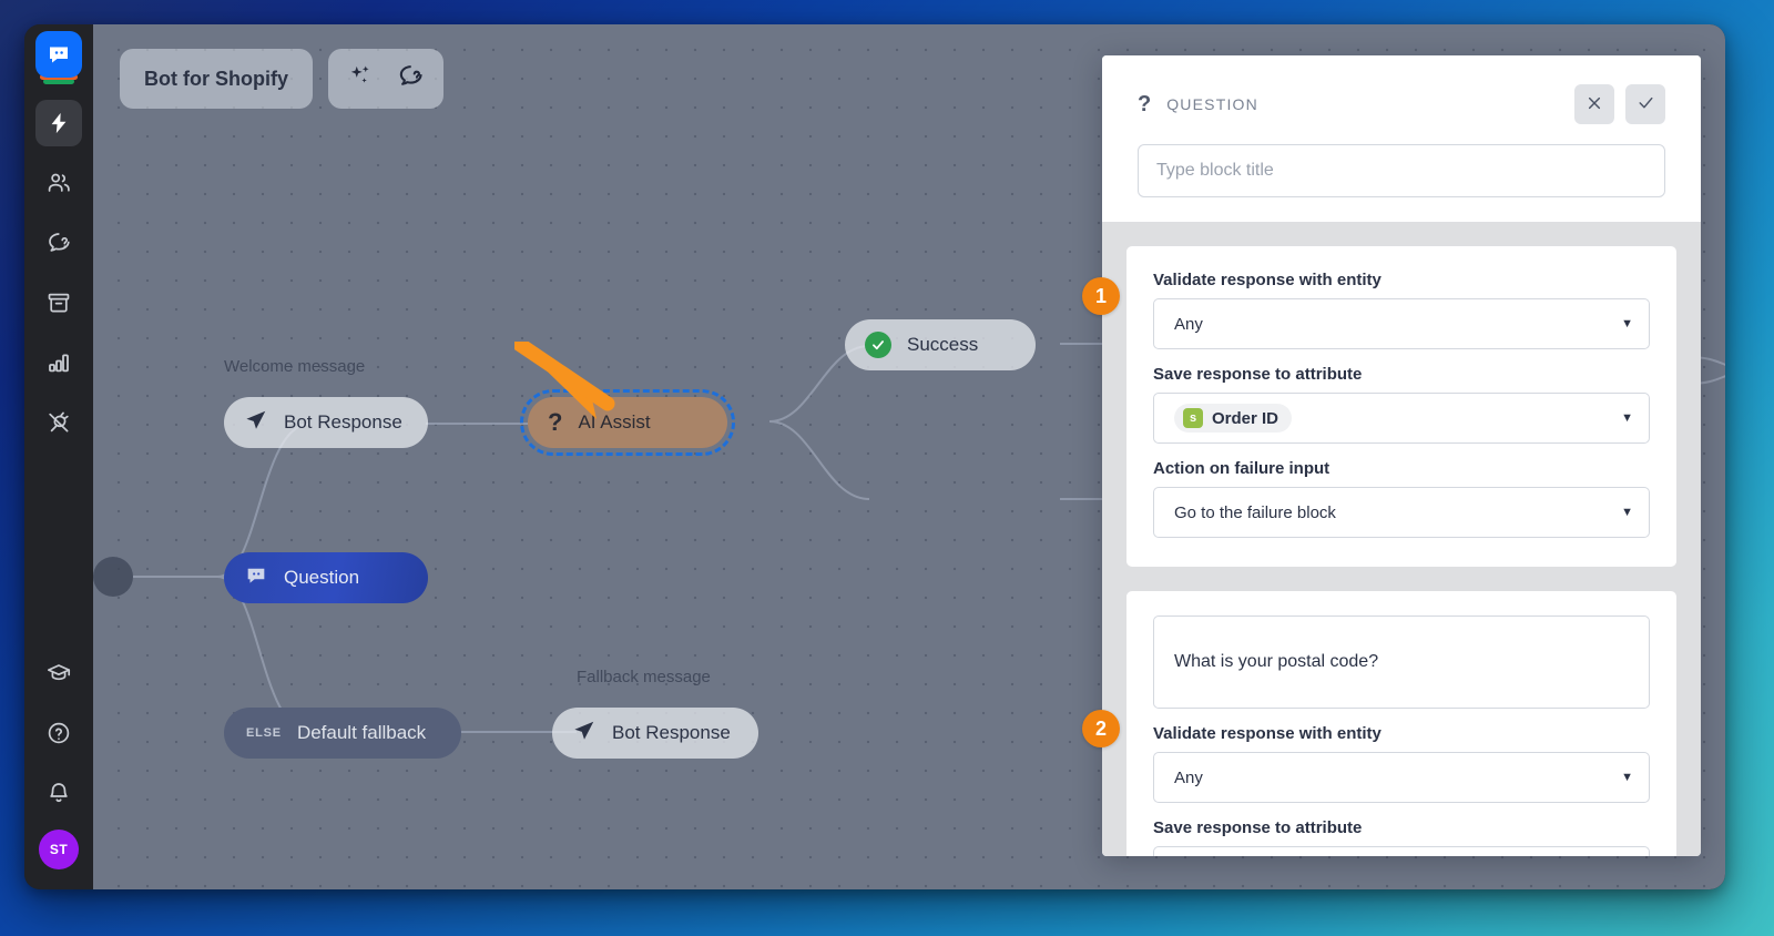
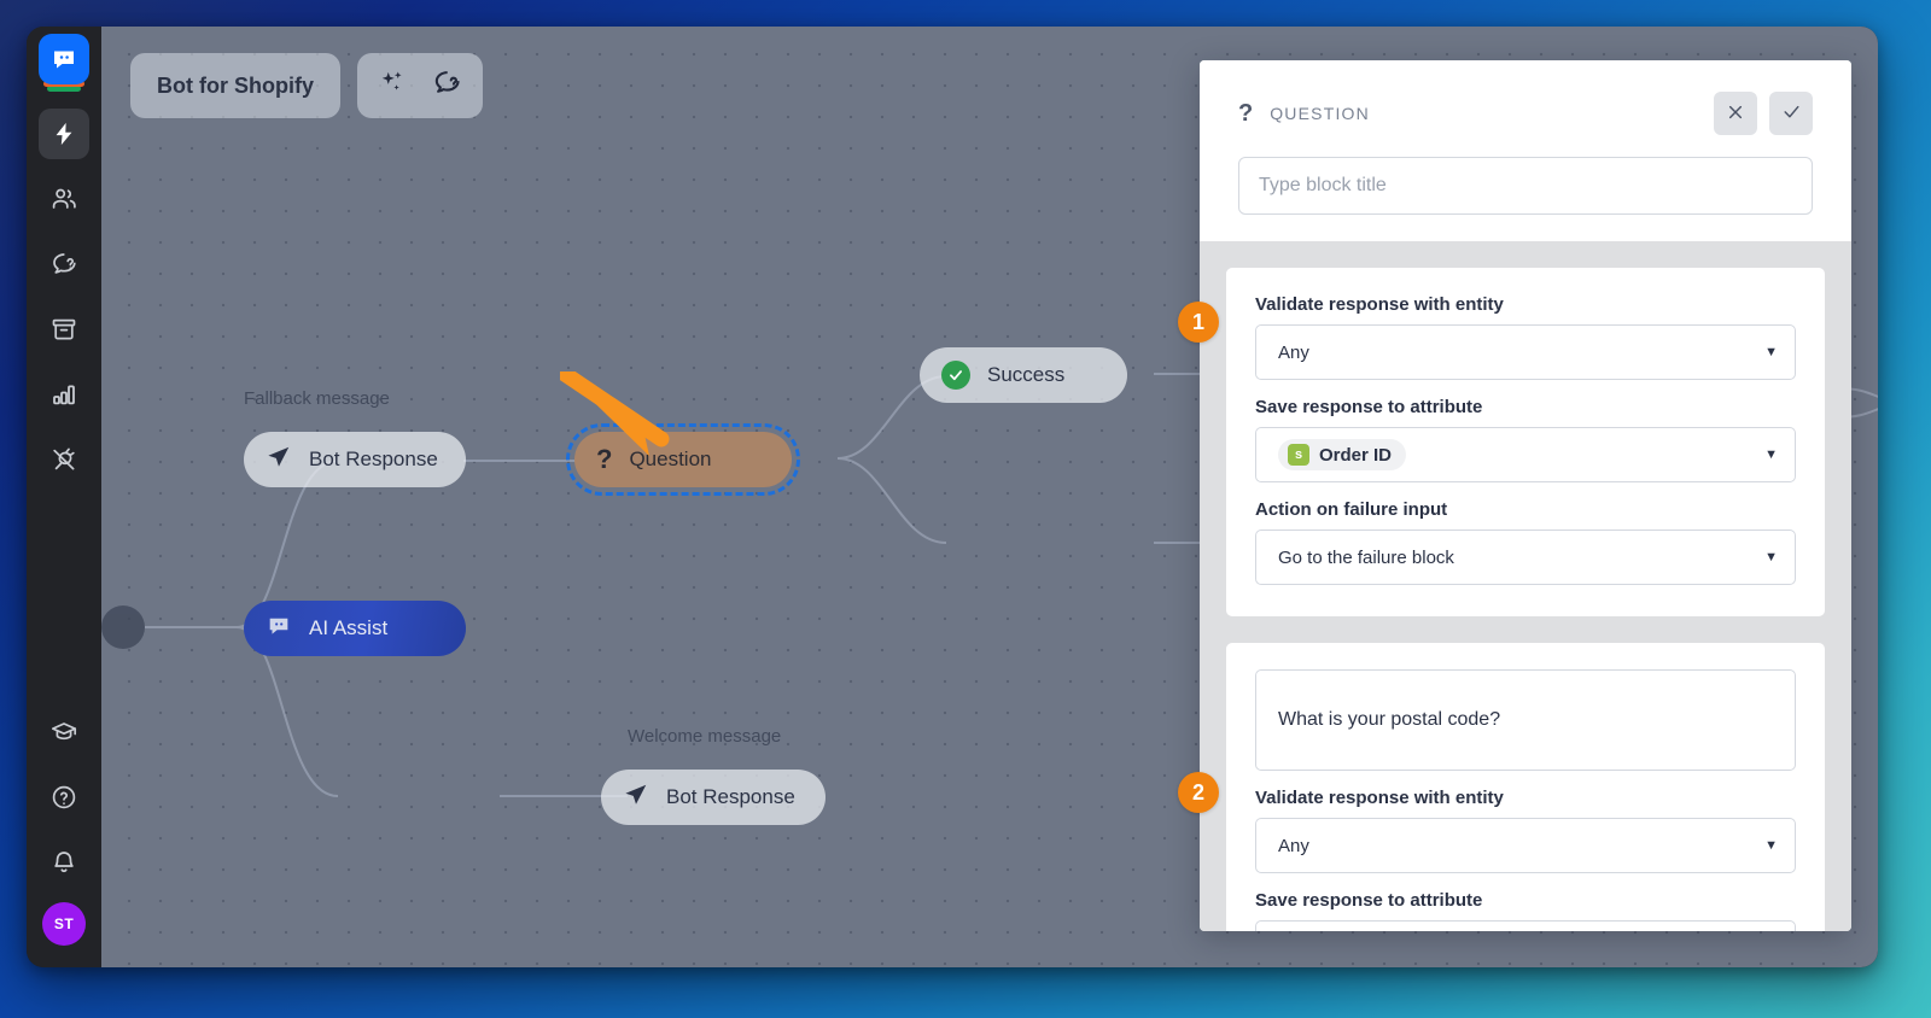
  ST
  Bot for Shopify
- Welcome message
+ Fallback message
  Bot Response
  ?
- AI Assist
+ Question
  Success
- Question
+ AI Assist
- ELSE
- Default fallback
- Fallback message
+ Welcome message
  Bot Response
  ?
  QUESTION
  Type block title
  Validate response with entity
  Any
  ▼
  Save response to attribute
  s
  Order ID
  ▼
  Action on failure input
  Go to the failure block
  ▼
  What is your postal code?
  Validate response with entity
  Any
  ▼
  Save response to attribute
  1
  2
